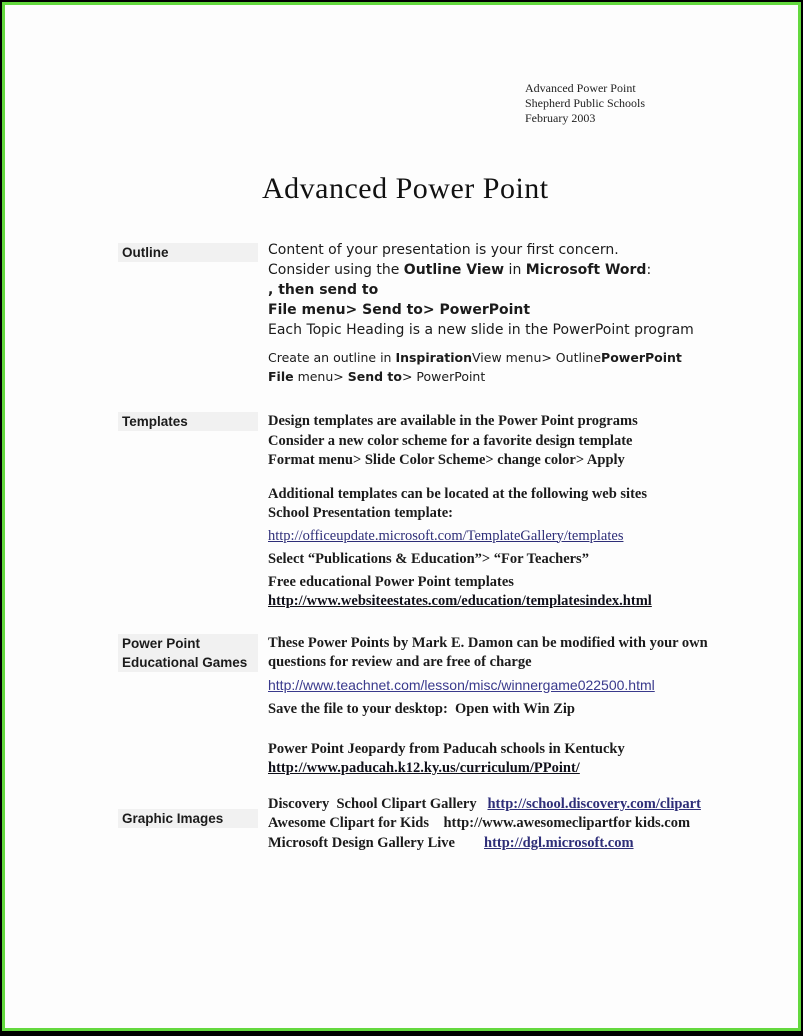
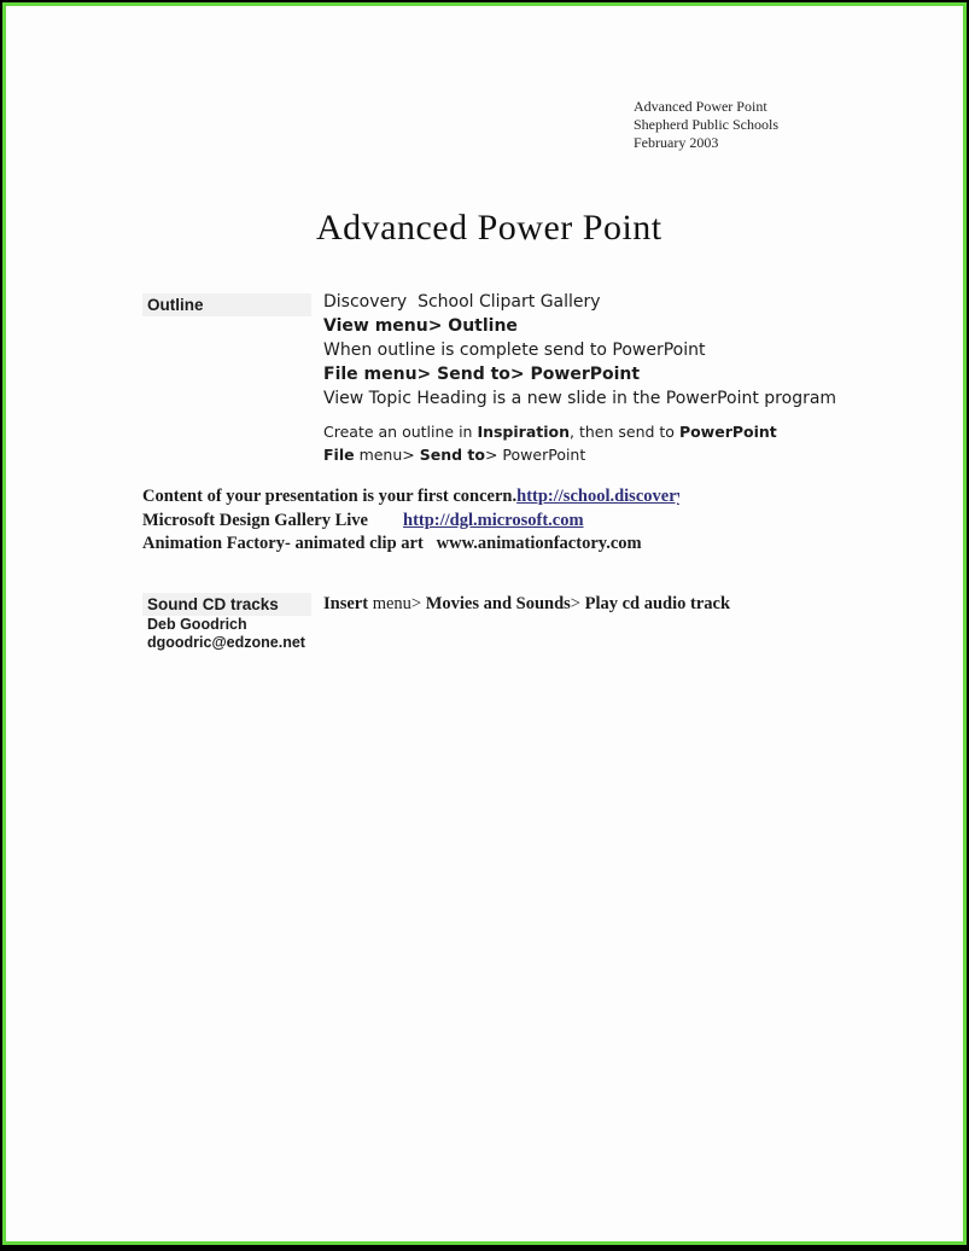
  Advanced Power Point
  Shepherd Public Schools
  February 2003
  Advanced Power Point
  Outline
- Content of your presentation is your first concern.
+ Discovery School Clipart Gallery
- Consider using the Outline View in Microsoft Word:
- , then send to
+ View menu> Outline
+ When outline is complete send to PowerPoint
  File menu> Send to> PowerPoint
- Each Topic Heading is a new slide in the PowerPoint program
+ View Topic Heading is a new slide in the PowerPoint program
- Create an outline in InspirationView menu> OutlinePowerPoint
+ Create an outline in Inspiration, then send to PowerPoint
  File menu> Send to> PowerPoint
- Templates
- Design templates are available in the Power Point programs
- Consider a new color scheme for a favorite design template
- Format menu> Slide Color Scheme> change color> Apply
- Additional templates can be located at the following web sites
- School Presentation template:
- http://officeupdate.microsoft.com/TemplateGallery/templates
- Select “Publications & Education”> “For Teachers”
- Free educational Power Point templates
- http://www.websiteestates.com/education/templatesindex.html
- Power Point
- Educational Games
- These Power Points by Mark E. Damon can be modified with your own
- questions for review and are free of charge
- http://www.teachnet.com/lesson/misc/winnergame022500.html
- Save the file to your desktop: Open with Win Zip
- Power Point Jeopardy from Paducah schools in Kentucky
- http://www.paducah.k12.ky.us/curriculum/PPoint/
- Graphic Images
- Discovery School Clipart Gallery http://school.discovery.com/clipart
+ Content of your presentation is your first concern.http://school.discover
- Awesome Clipart for Kids http://www.awesomeclipartfor kids.com
  Microsoft Design Gallery Live http://dgl.microsoft.com
+ Animation Factory- animated clip art www.animationfactory.com
+ Sound CD tracks
+ Deb Goodrich
+ dgoodric@edzone.net
+ Insert menu> Movies and Sounds> Play cd audio track
